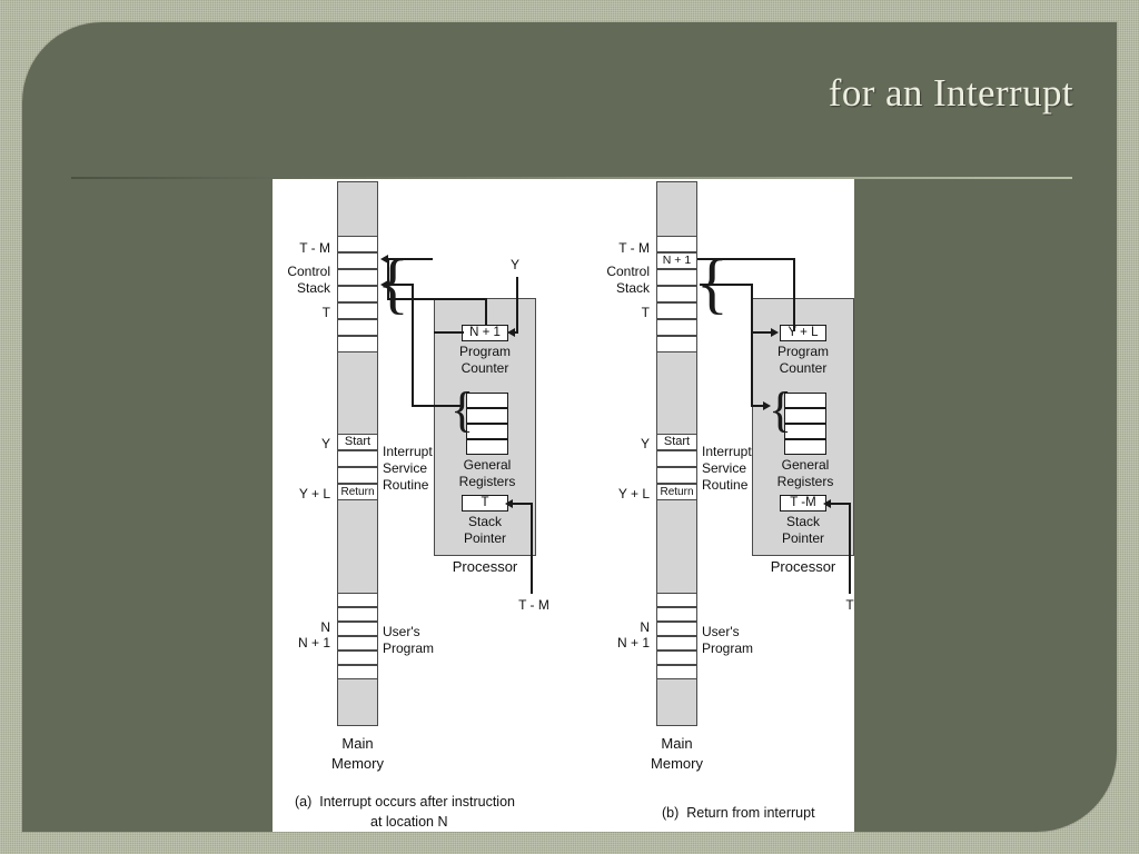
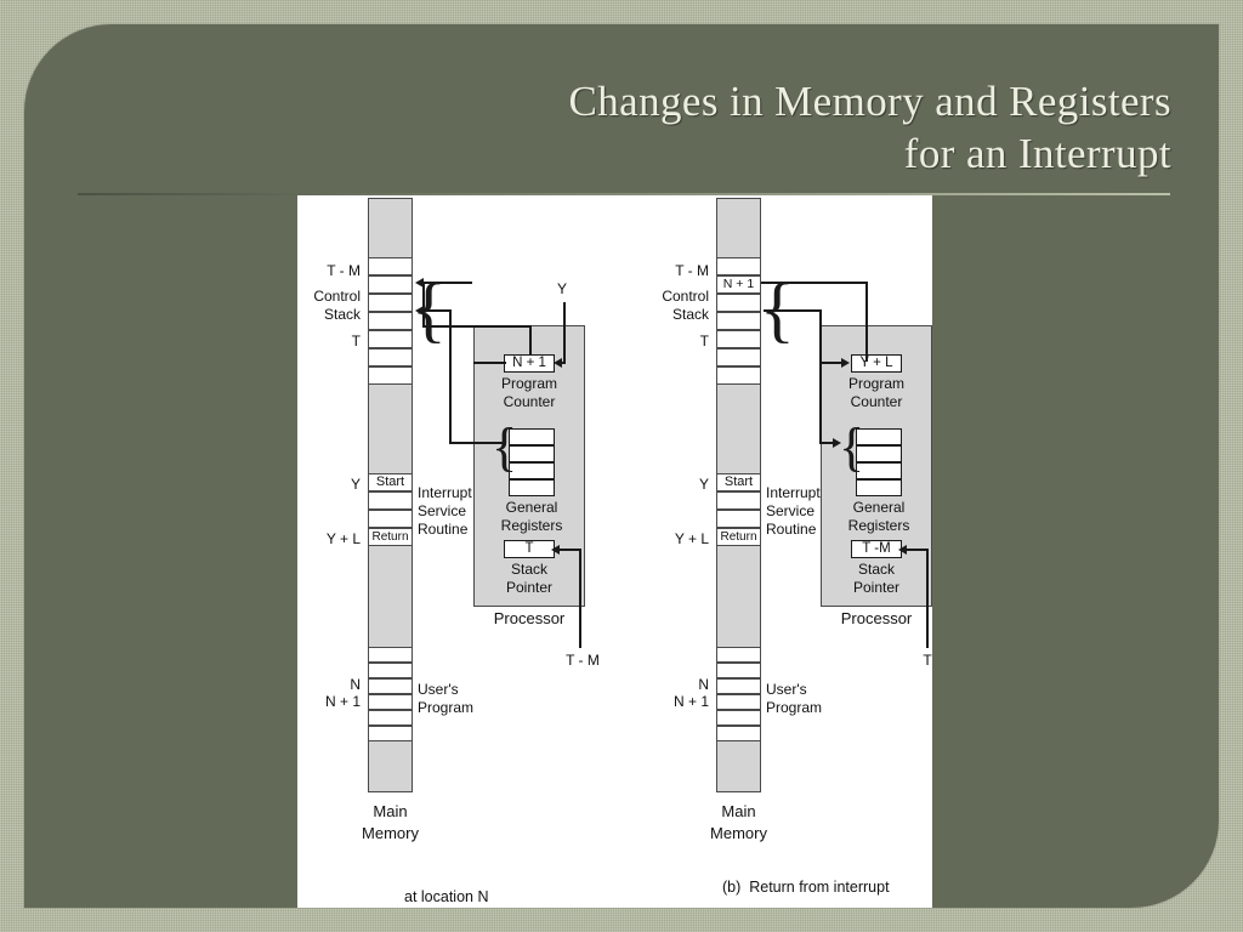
+ Changes in Memory and Registers
  for an Interrupt
  T - M
  Control
  Stack
  T
  Start
  Return
  Y
  Y + L
  Interrupt
  Service
  Routine
  N
  N + 1
  User's
  Program
  Main
  Memory
  N + 1
  Program
  Counter
  {
  General
  Registers
  T
  Stack
  Pointer
  Processor
  {
  Y
  T - M
- (a) Interrupt occurs after instruction
  at location N
  N + 1
  T - M
  Control
  Stack
  T
  Start
  Return
  Y
  Y + L
  Interrupt
  Service
  Routine
  N
  N + 1
  User's
  Program
  Main
  Memory
  Y + L
  Program
  Counter
  {
  General
  Registers
  T -M
  Stack
  Pointer
  Processor
  {
  T
  (b) Return from interrupt
